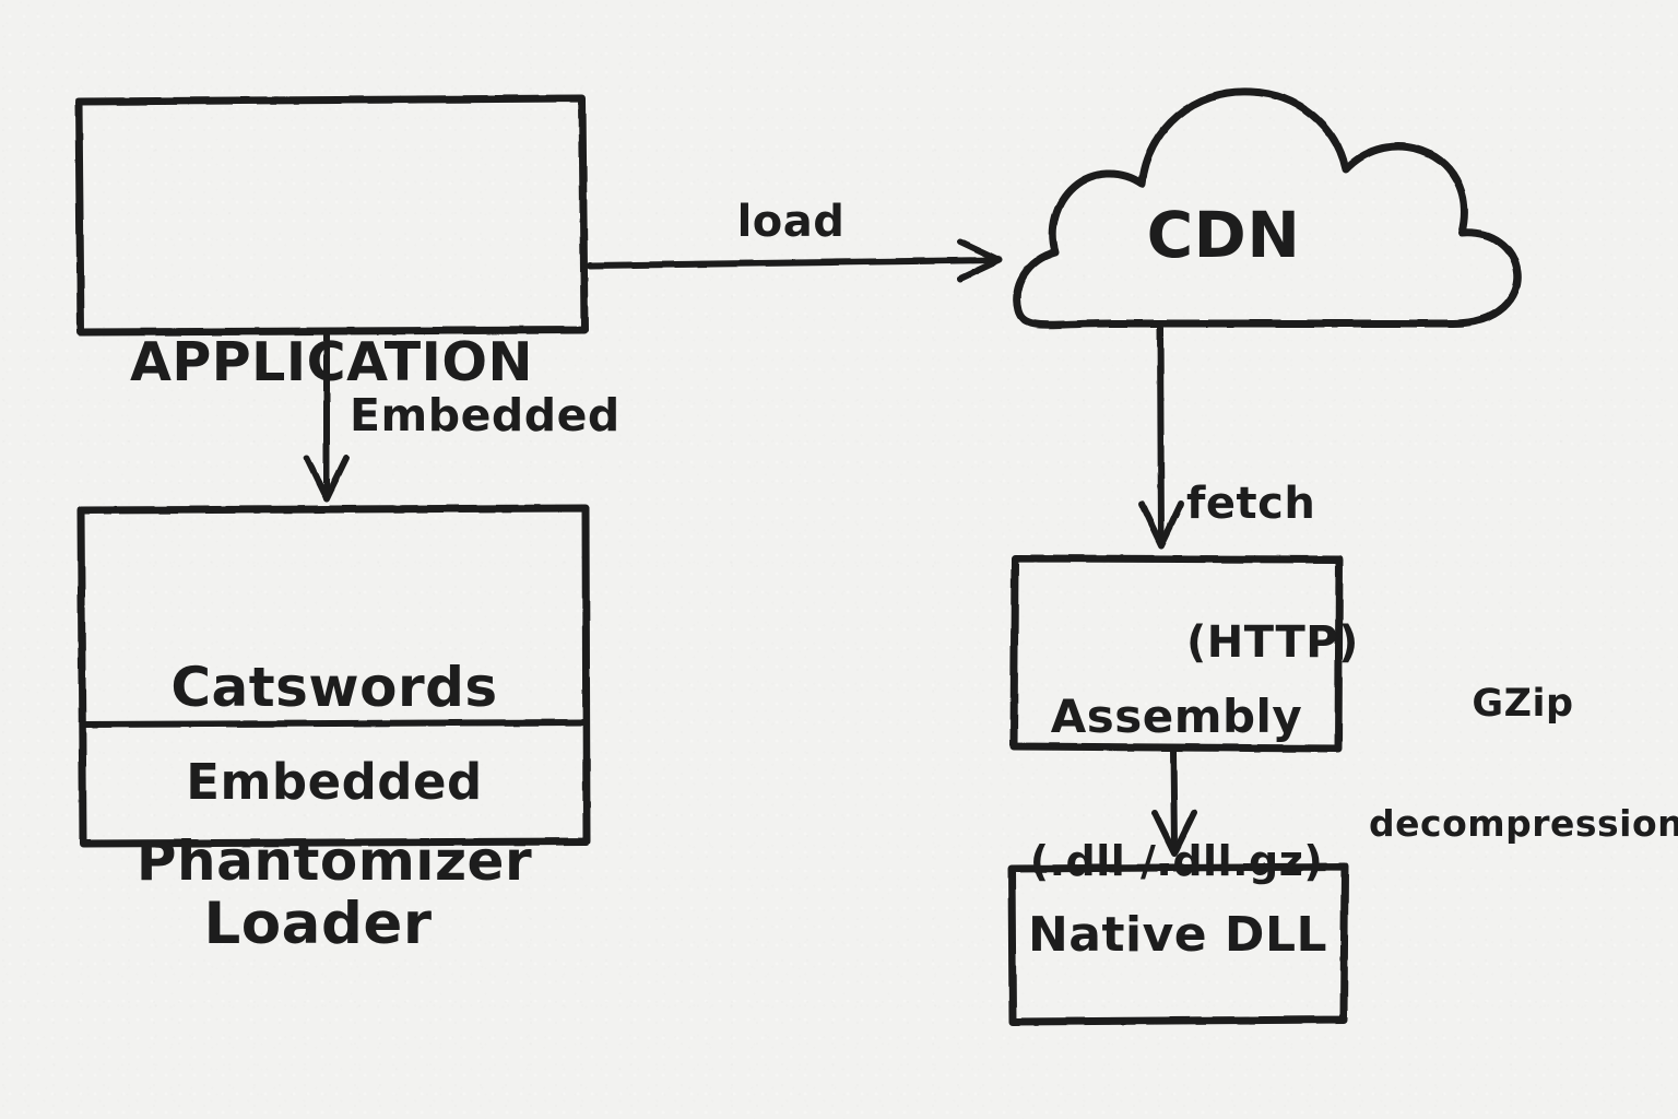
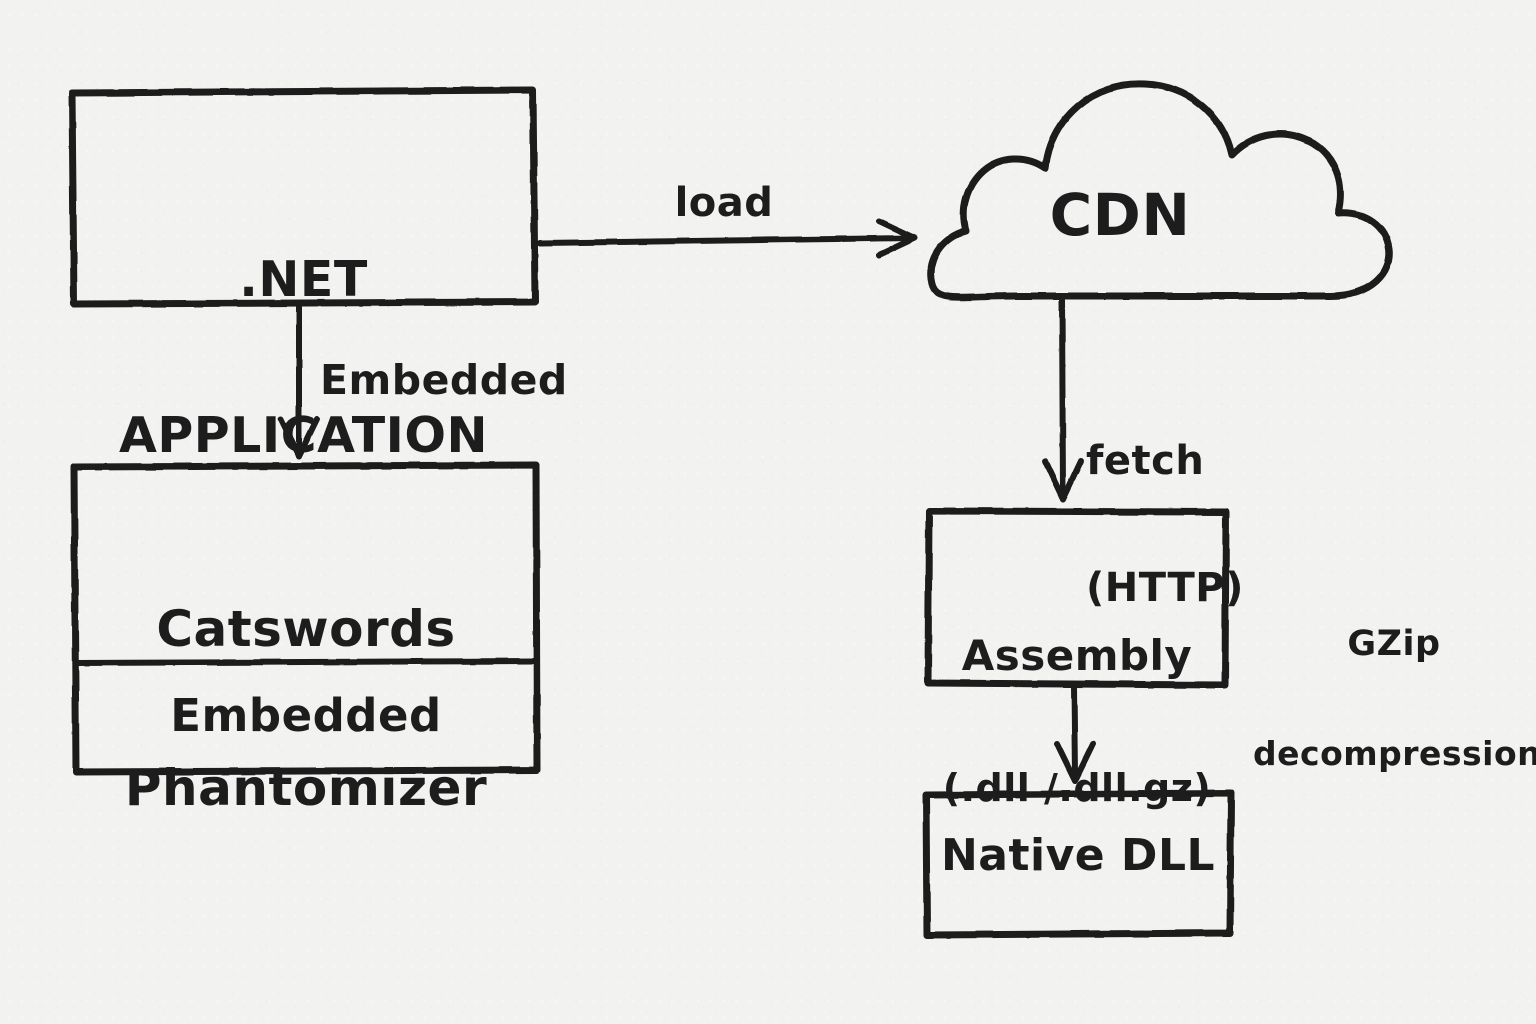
+ .NET
  APPLICATION
  Catswords
  Phantomizer
  Embedded
- Loader
  load
  Embedded
  CDN
  fetch
  (HTTP)
  Assembly
  (.dll /.dll.gz)
  GZip
  decompression
  Native DLL
